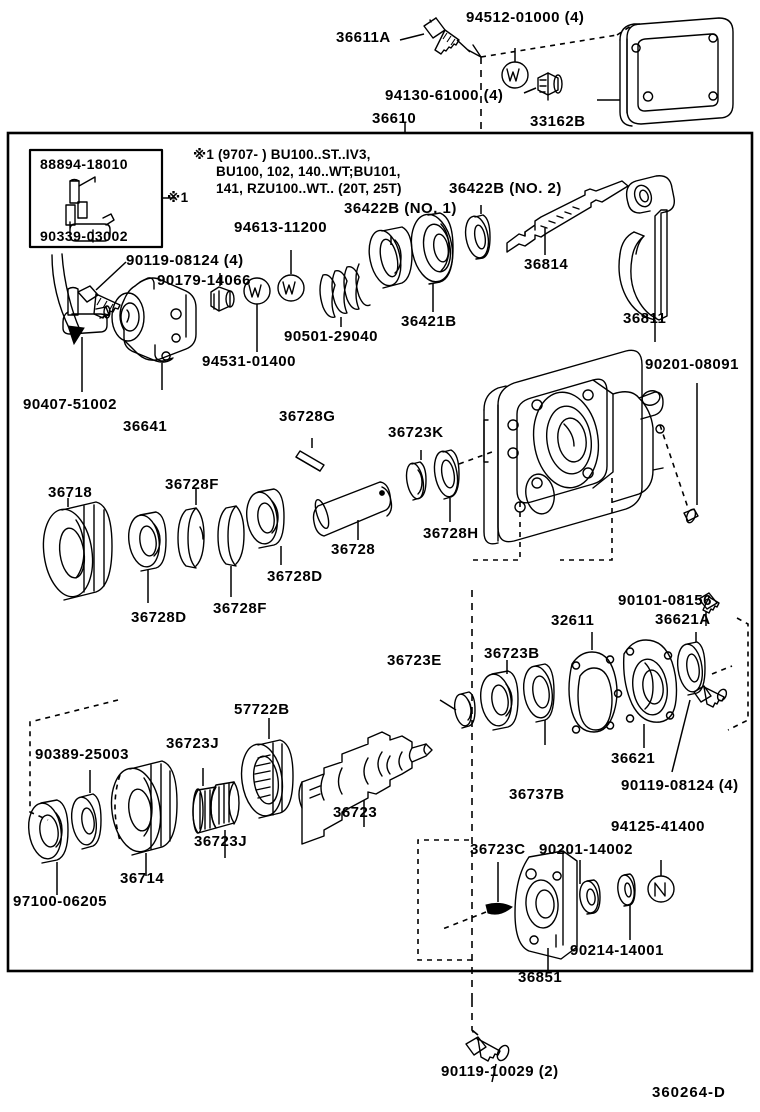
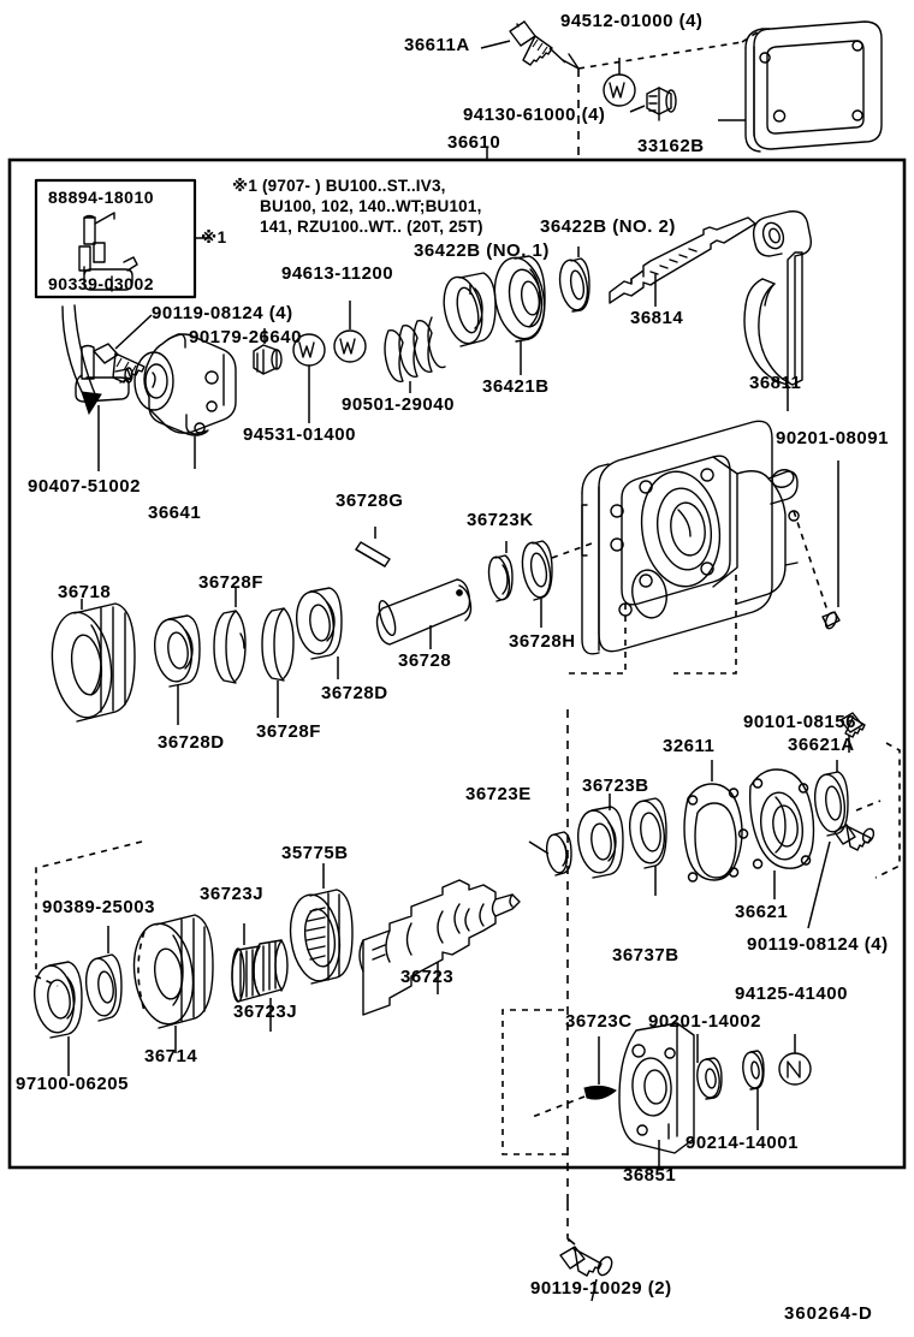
  36611A
  94512-01000 (4)
  94130-61000 (4)
  36610
  33162B
  88894-18010
  90339-03002
  ※1
  ※1 (9707- ) BU100..ST..IV3,
  BU100, 102, 140..WT;BU101,
  141, RZU100..WT.. (20T, 25T)
  36422B (NO. 2)
  36422B (NO. 1)
  94613-11200
  90119-08124 (4)
- 90179-14066
+ 90179-26640
  90501-29040
  36421B
  94531-01400
  90407-51002
  36641
  36814
  36811
  90201-08091
  36728G
  36723K
  36728H
  36728
  36728F
  36718
  36728D
  36728F
  36728D
  90101-08156
  36621A
  32611
  36723B
  36723E
  36737B
  36621
  90119-08124 (4)
- 57722B
+ 35775B
  36723J
  36723J
  36723
  90389-25003
  36714
  97100-06205
  36723C
  90201-14002
  94125-41400
  90214-14001
  36851
  90119-10029 (2)
  360264-D
